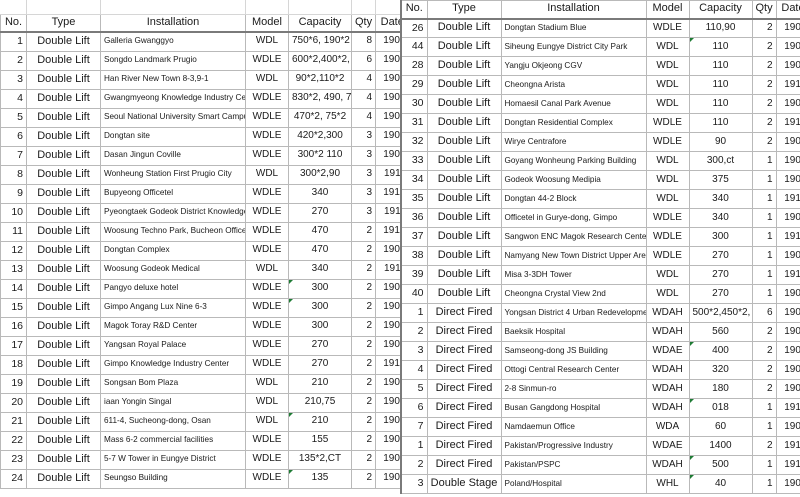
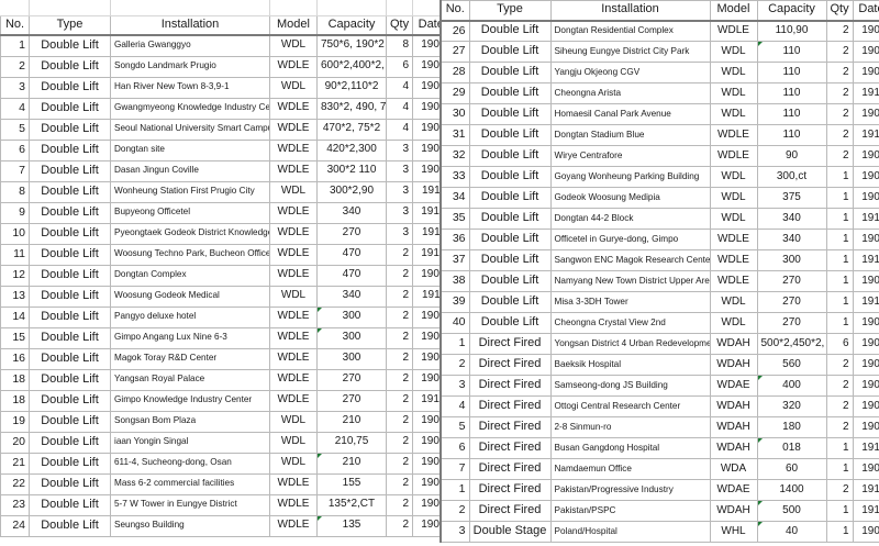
  No.	Type	Installation	Model	Capacity	Qty	Dat
  1	Double Lift	Galleria Gwanggyo	WDL	750*6, 190*2	8	190
  2	Double Lift	Songdo Landmark Prugio	WDLE	600*2,400*2,	6	190
  3	Double Lift	Han River New Town 8-3,9-1	WDL	90*2,110*2	4	190
  4	Double Lift	Gwangmyeong Knowledge Industry Ce	WDLE	830*2, 490, 7	4	190
  5	Double Lift	Seoul National University Smart Camp	WDLE	470*2, 75*2	4	190
  6	Double Lift	Dongtan site	WDLE	420*2,300	3	190
  7	Double Lift	Dasan Jingun Coville	WDLE	300*2 110	3	190
  8	Double Lift	Wonheung Station First Prugio City	WDL	300*2,90	3	191
  9	Double Lift	Bupyeong Officetel	WDLE	340	3	191
  10	Double Lift	Pyeongtaek Godeok District Knowledg	WDLE	270	3	191
  11	Double Lift	Woosung Techno Park, Bucheon Office	WDLE	470	2	191
  12	Double Lift	Dongtan Complex	WDLE	470	2	190
  13	Double Lift	Woosung Godeok Medical	WDL	340	2	191
  14	Double Lift	Pangyo deluxe hotel	WDLE	300	2	190
  15	Double Lift	Gimpo Angang Lux Nine 6-3	WDLE	300	2	190
  16	Double Lift	Magok Toray R&D Center	WDLE	300	2	190
- 17	Double Lift	Yangsan Royal Palace	WDLE	270	2	190
+ 18	Double Lift	Yangsan Royal Palace	WDLE	270	2	190
  18	Double Lift	Gimpo Knowledge Industry Center	WDLE	270	2	191
  19	Double Lift	Songsan Bom Plaza	WDL	210	2	190
  20	Double Lift	iaan Yongin Singal	WDL	210,75	2	190
  21	Double Lift	611-4, Sucheong-dong, Osan	WDL	210	2	190
  22	Double Lift	Mass 6-2 commercial facilities	WDLE	155	2	190
  23	Double Lift	5-7 W Tower in Eungye District	WDLE	135*2,CT	2	190
  24	Double Lift	Seungso Building	WDLE	135	2	190
  No.	Type	Installation	Model	Capacity	Qty	Dat
- 26	Double Lift	Dongtan Stadium Blue	WDLE	110,90	2	190
+ 26	Double Lift	Dongtan Residential Complex	WDLE	110,90	2	190
- 44	Double Lift	Siheung Eungye District City Park	WDL	110	2	190
+ 27	Double Lift	Siheung Eungye District City Park	WDL	110	2	190
  28	Double Lift	Yangju Okjeong CGV	WDL	110	2	190
  29	Double Lift	Cheongna Arista	WDL	110	2	191
  30	Double Lift	Homaesil Canal Park Avenue	WDL	110	2	190
- 31	Double Lift	Dongtan Residential Complex	WDLE	110	2	191
+ 31	Double Lift	Dongtan Stadium Blue	WDLE	110	2	191
  32	Double Lift	Wirye Centrafore	WDLE	90	2	190
  33	Double Lift	Goyang Wonheung Parking Building	WDL	300,ct	1	190
  34	Double Lift	Godeok Woosung Medipia	WDL	375	1	190
  35	Double Lift	Dongtan 44-2 Block	WDL	340	1	191
  36	Double Lift	Officetel in Gurye-dong, Gimpo	WDLE	340	1	190
  37	Double Lift	Sangwon ENC Magok Research Cente	WDLE	300	1	191
  38	Double Lift	Namyang New Town District Upper Are	WDLE	270	1	190
  39	Double Lift	Misa 3-3DH Tower	WDL	270	1	191
  40	Double Lift	Cheongna Crystal View 2nd	WDL	270	1	190
  1	Direct Fired	Yongsan District 4 Urban Redevelopme	WDAH	500*2,450*2,	6	190
  2	Direct Fired	Baeksik Hospital	WDAH	560	2	190
  3	Direct Fired	Samseong-dong JS Building	WDAE	400	2	190
  4	Direct Fired	Ottogi Central Research Center	WDAH	320	2	190
  5	Direct Fired	2-8 Sinmun-ro	WDAH	180	2	190
  6	Direct Fired	Busan Gangdong Hospital	WDAH	018	1	191
  7	Direct Fired	Namdaemun Office	WDA	60	1	190
  1	Direct Fired	Pakistan/Progressive Industry	WDAE	1400	2	191
  2	Direct Fired	Pakistan/PSPC	WDAH	500	1	191
  3	Double Stage	Poland/Hospital	WHL	40	1	190
